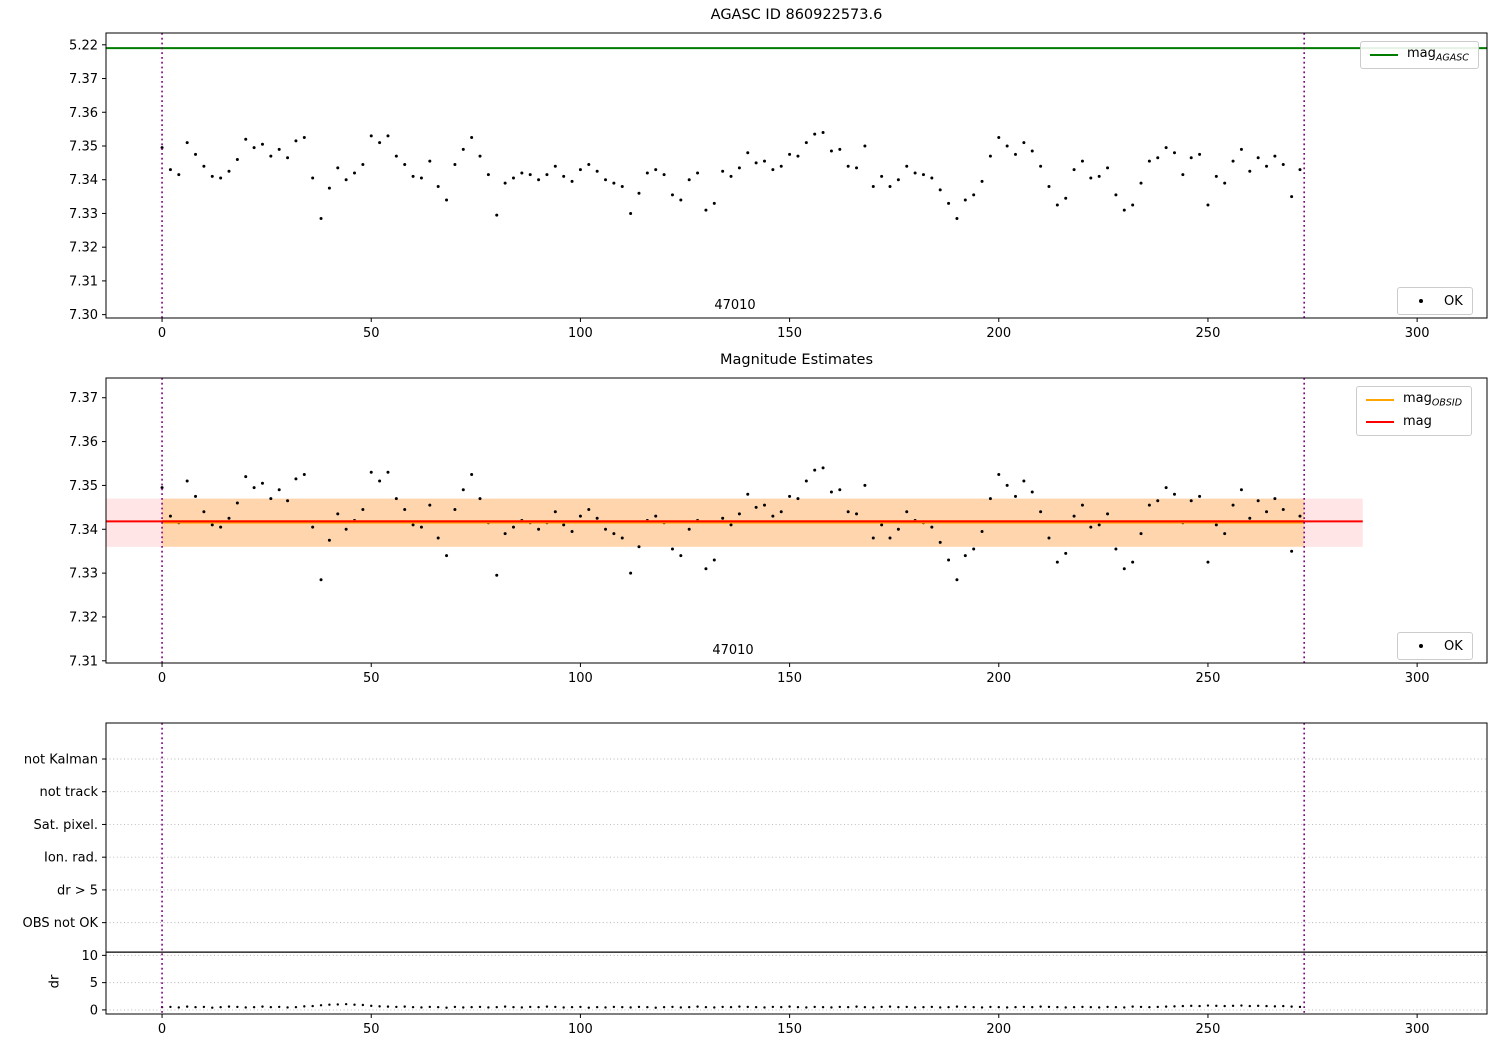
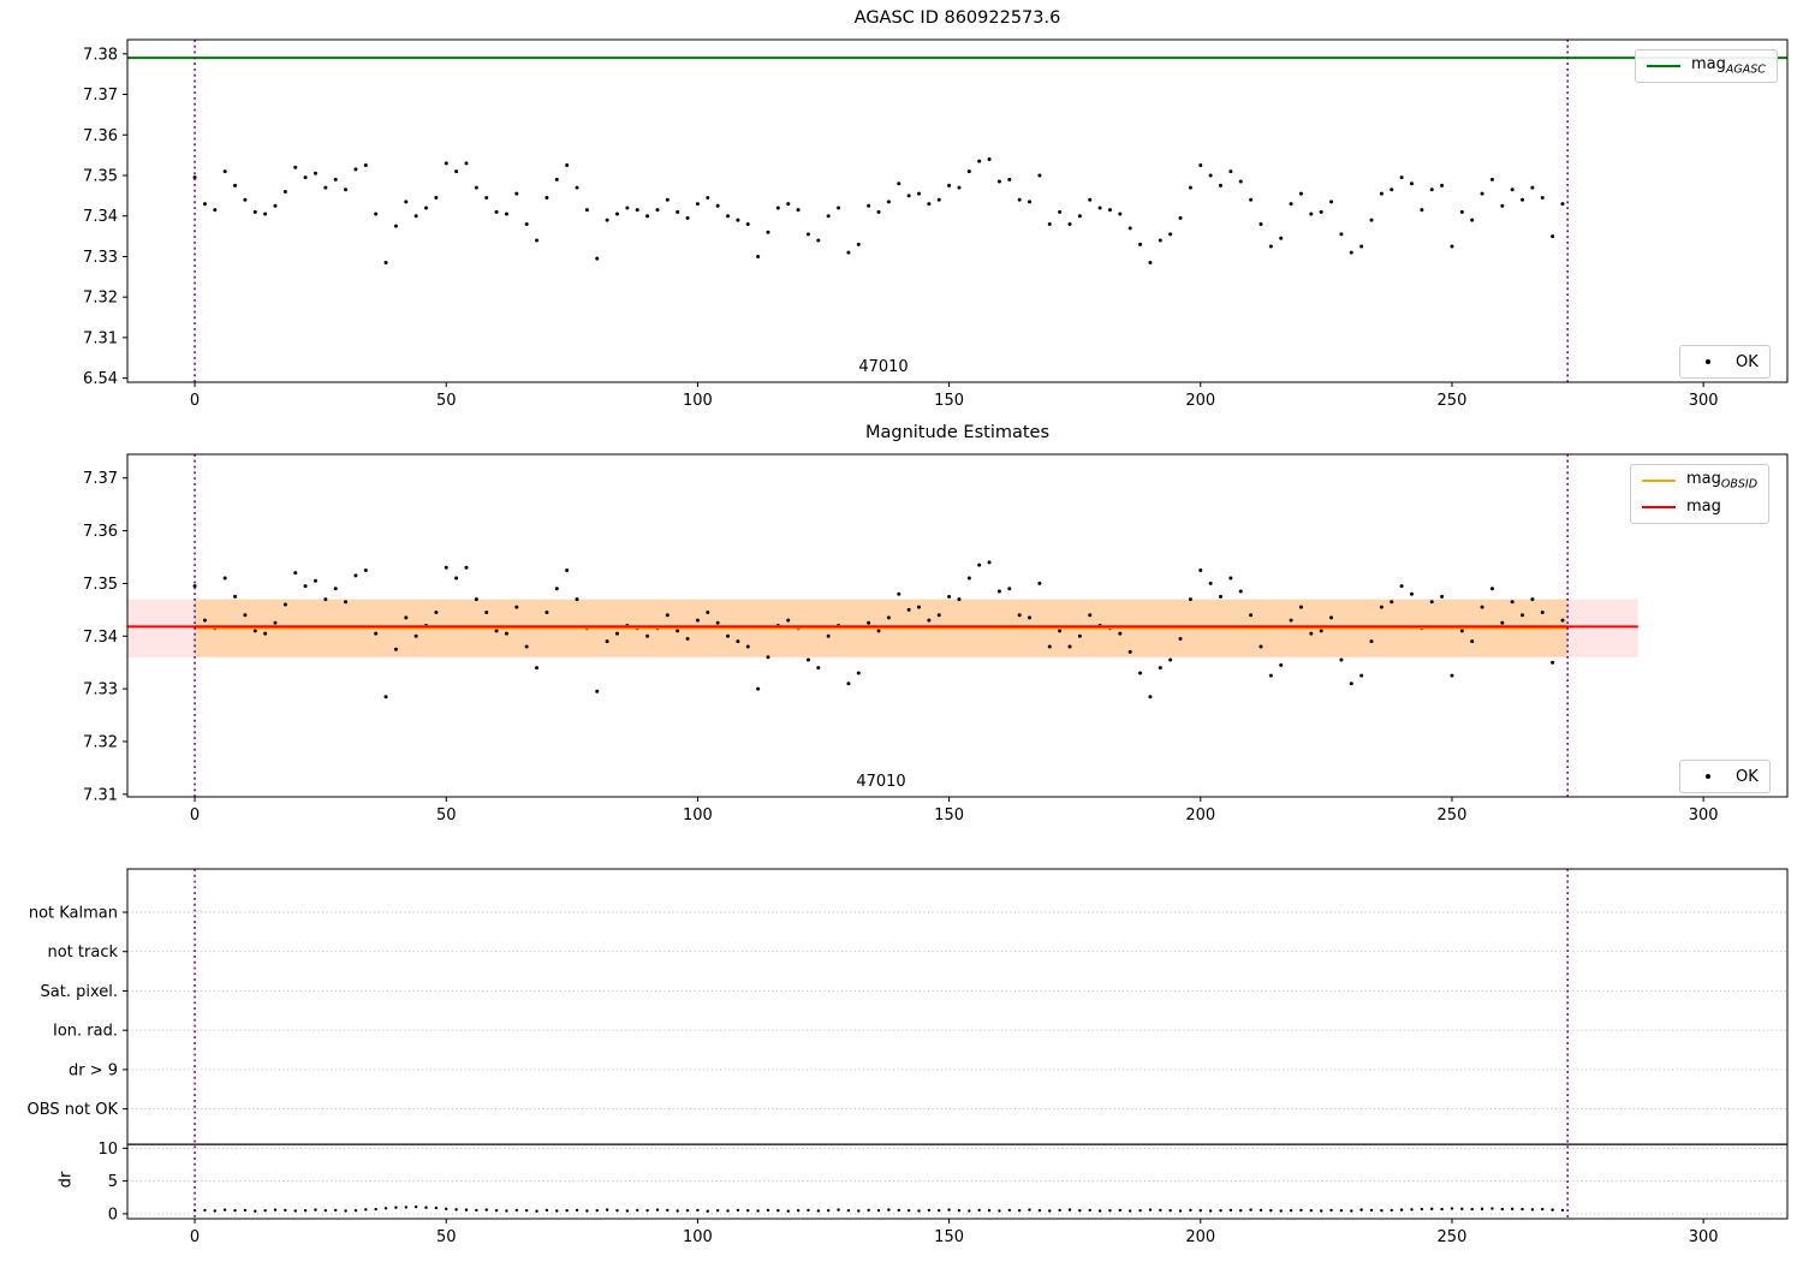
  0
  50
  100
  150
  200
  250
  300
- 7.30
+ 6.54
  7.31
  7.32
  7.33
  7.34
  7.35
  7.36
  7.37
- 5.22
+ 7.38
  0
  50
  100
  150
  200
  250
  300
  7.31
  7.32
  7.33
  7.34
  7.35
  7.36
  7.37
  0
  50
  100
  150
  200
  250
  300
  not Kalman
  not track
  Sat. pixel.
  Ion. rad.
- dr > 5
+ dr > 9
  OBS not OK
  10
  5
  0
  AGASC ID 860922573.6
  Magnitude Estimates
  47010
  47010
  magAGASC
  OK
  magOBSID
  mag
  OK
